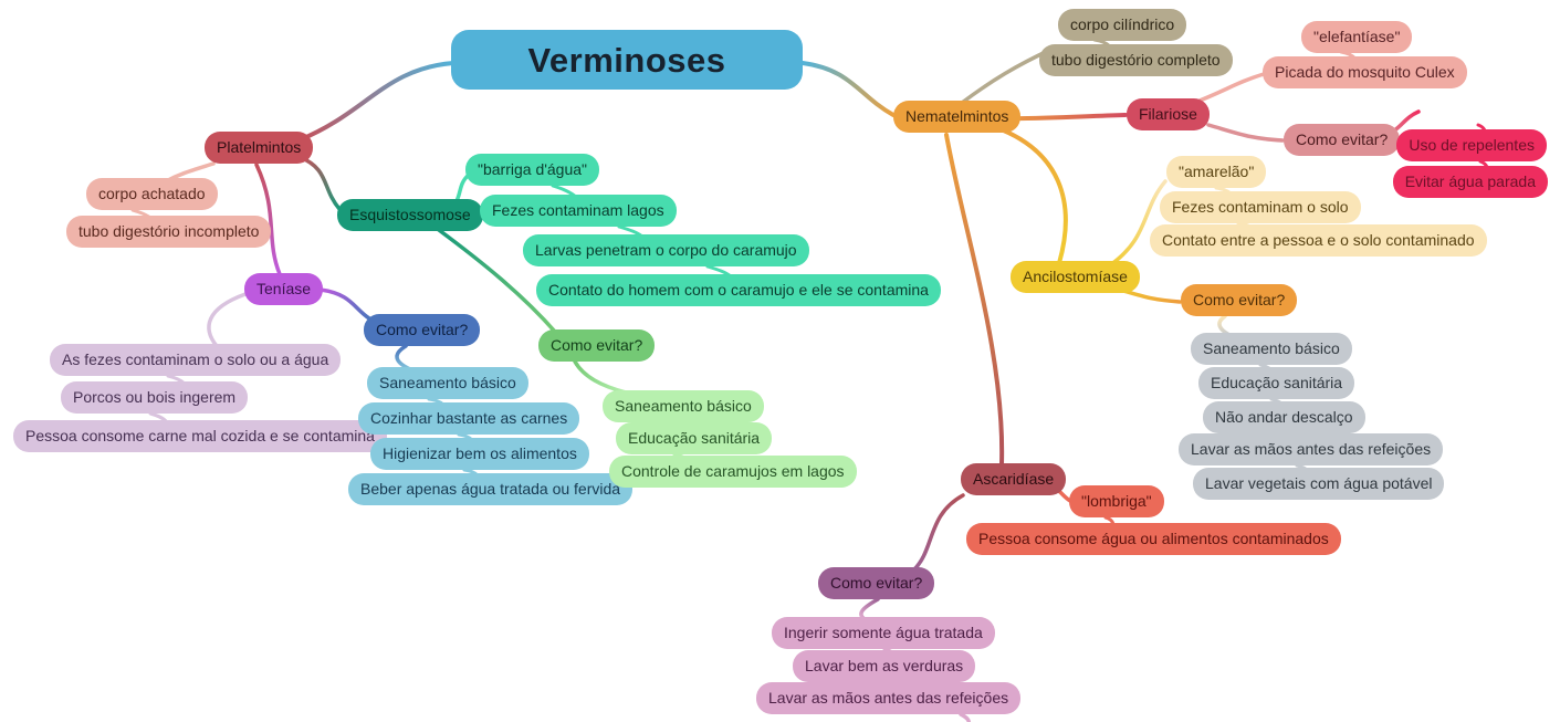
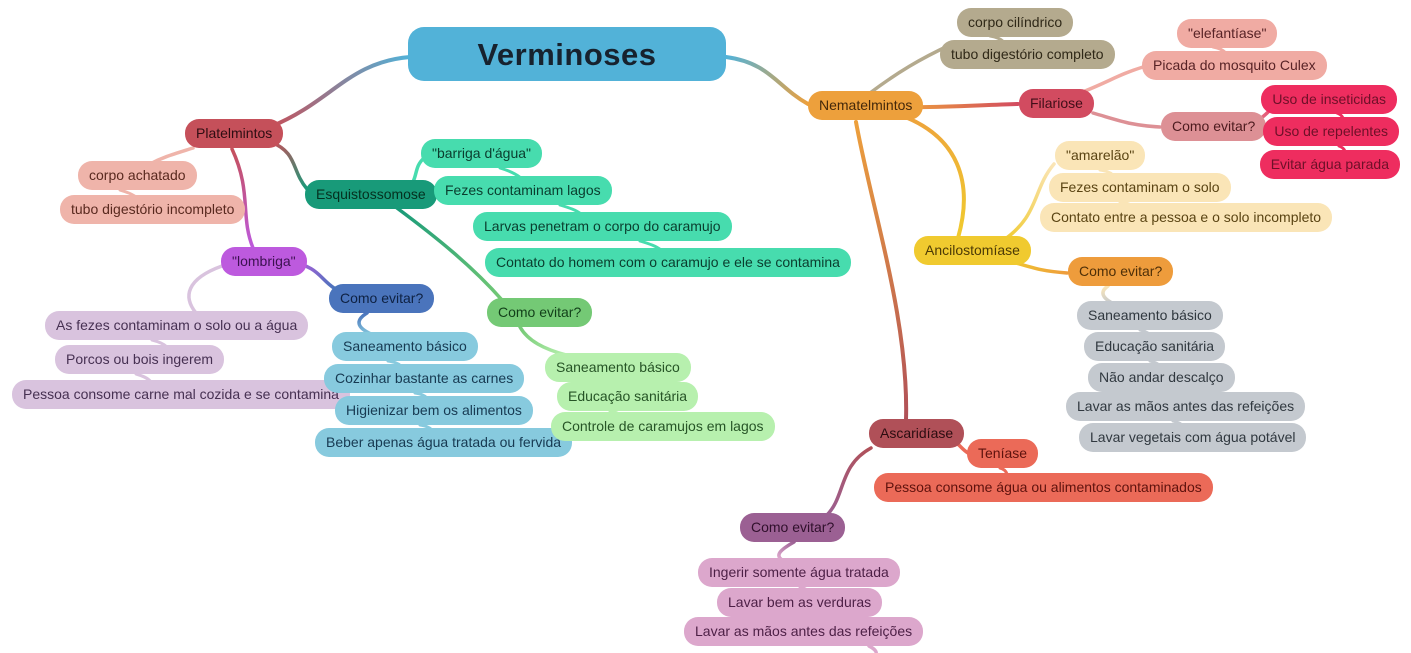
  Verminoses
  Platelmintos
  corpo achatado
  tubo digestório incompleto
- Teníase
+ "lombriga"
  As fezes contaminam o solo ou a água
  Porcos ou bois ingerem
  Pessoa consome carne mal cozida e se contamina
  Como evitar?
  Saneamento básico
  Cozinhar bastante as carnes
  Higienizar bem os alimentos
  Beber apenas água tratada ou fervida
  Esquistossomose
  "barriga d'água"
  Fezes contaminam lagos
  Larvas penetram o corpo do caramujo
  Contato do homem com o caramujo e ele se contamina
  Como evitar?
  Saneamento básico
  Educação sanitária
  Controle de caramujos em lagos
  Nematelmintos
  corpo cilíndrico
  tubo digestório completo
  Filariose
  "elefantíase"
  Picada do mosquito Culex
  Como evitar?
+ Uso de inseticidas
  Uso de repelentes
  Evitar água parada
  Ancilostomíase
  "amarelão"
  Fezes contaminam o solo
- Contato entre a pessoa e o solo contaminado
+ Contato entre a pessoa e o solo incompleto
  Como evitar?
  Saneamento básico
  Educação sanitária
  Não andar descalço
  Lavar as mãos antes das refeições
  Lavar vegetais com água potável
  Ascaridíase
- "lombriga"
+ Teníase
  Pessoa consome água ou alimentos contaminados
  Como evitar?
  Ingerir somente água tratada
  Lavar bem as verduras
  Lavar as mãos antes das refeições
